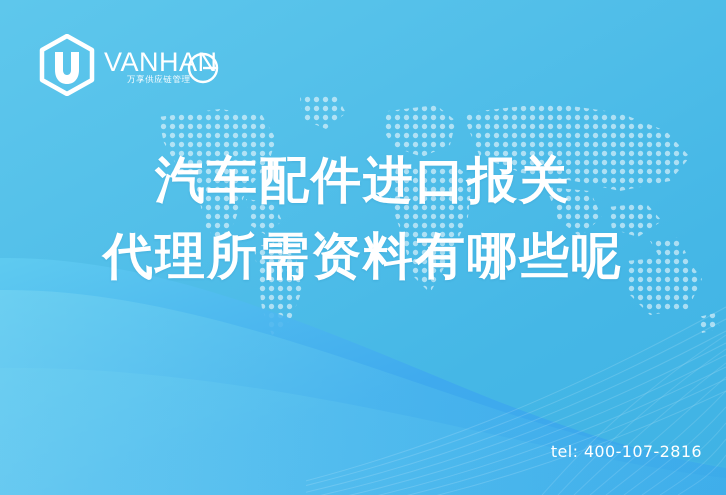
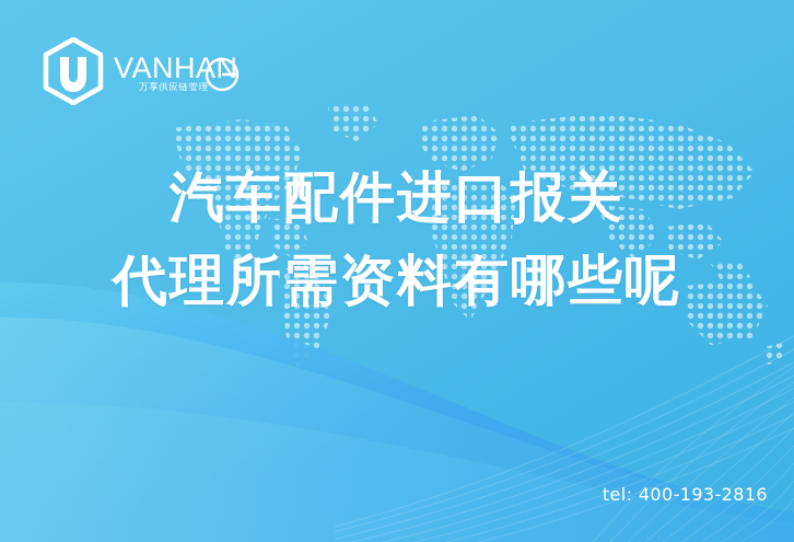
  VANHAN
  万享供应链管理
  汽车配件进口报关
  代理所需资料有哪些呢
- tel: 400-107-2816
+ tel: 400-193-2816
